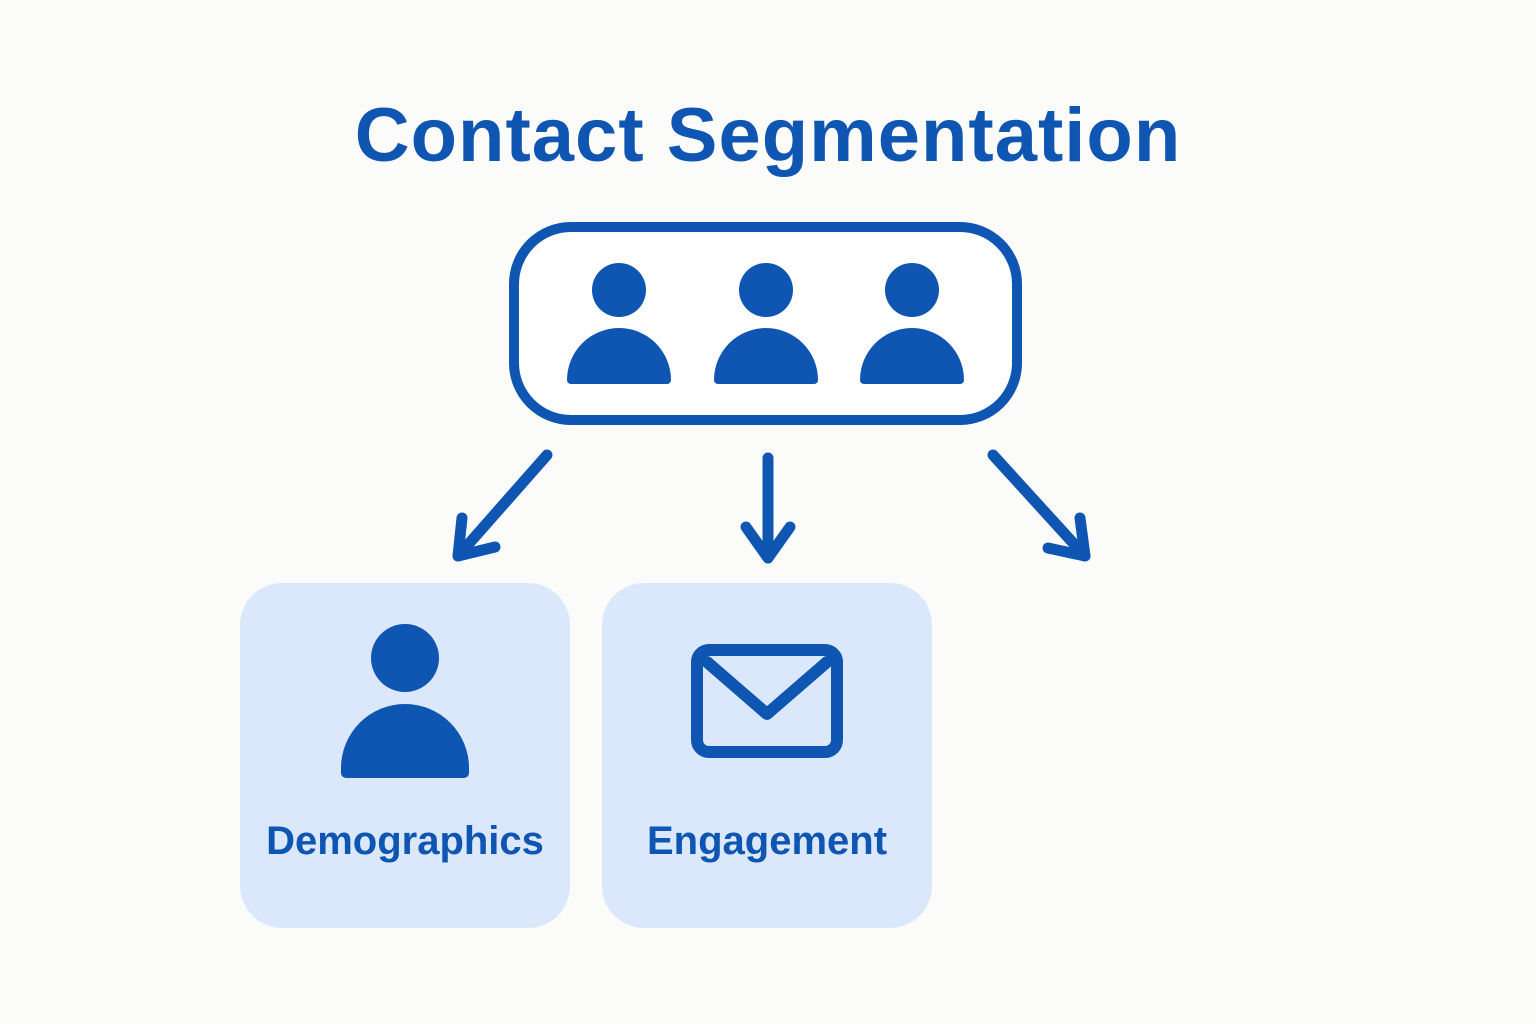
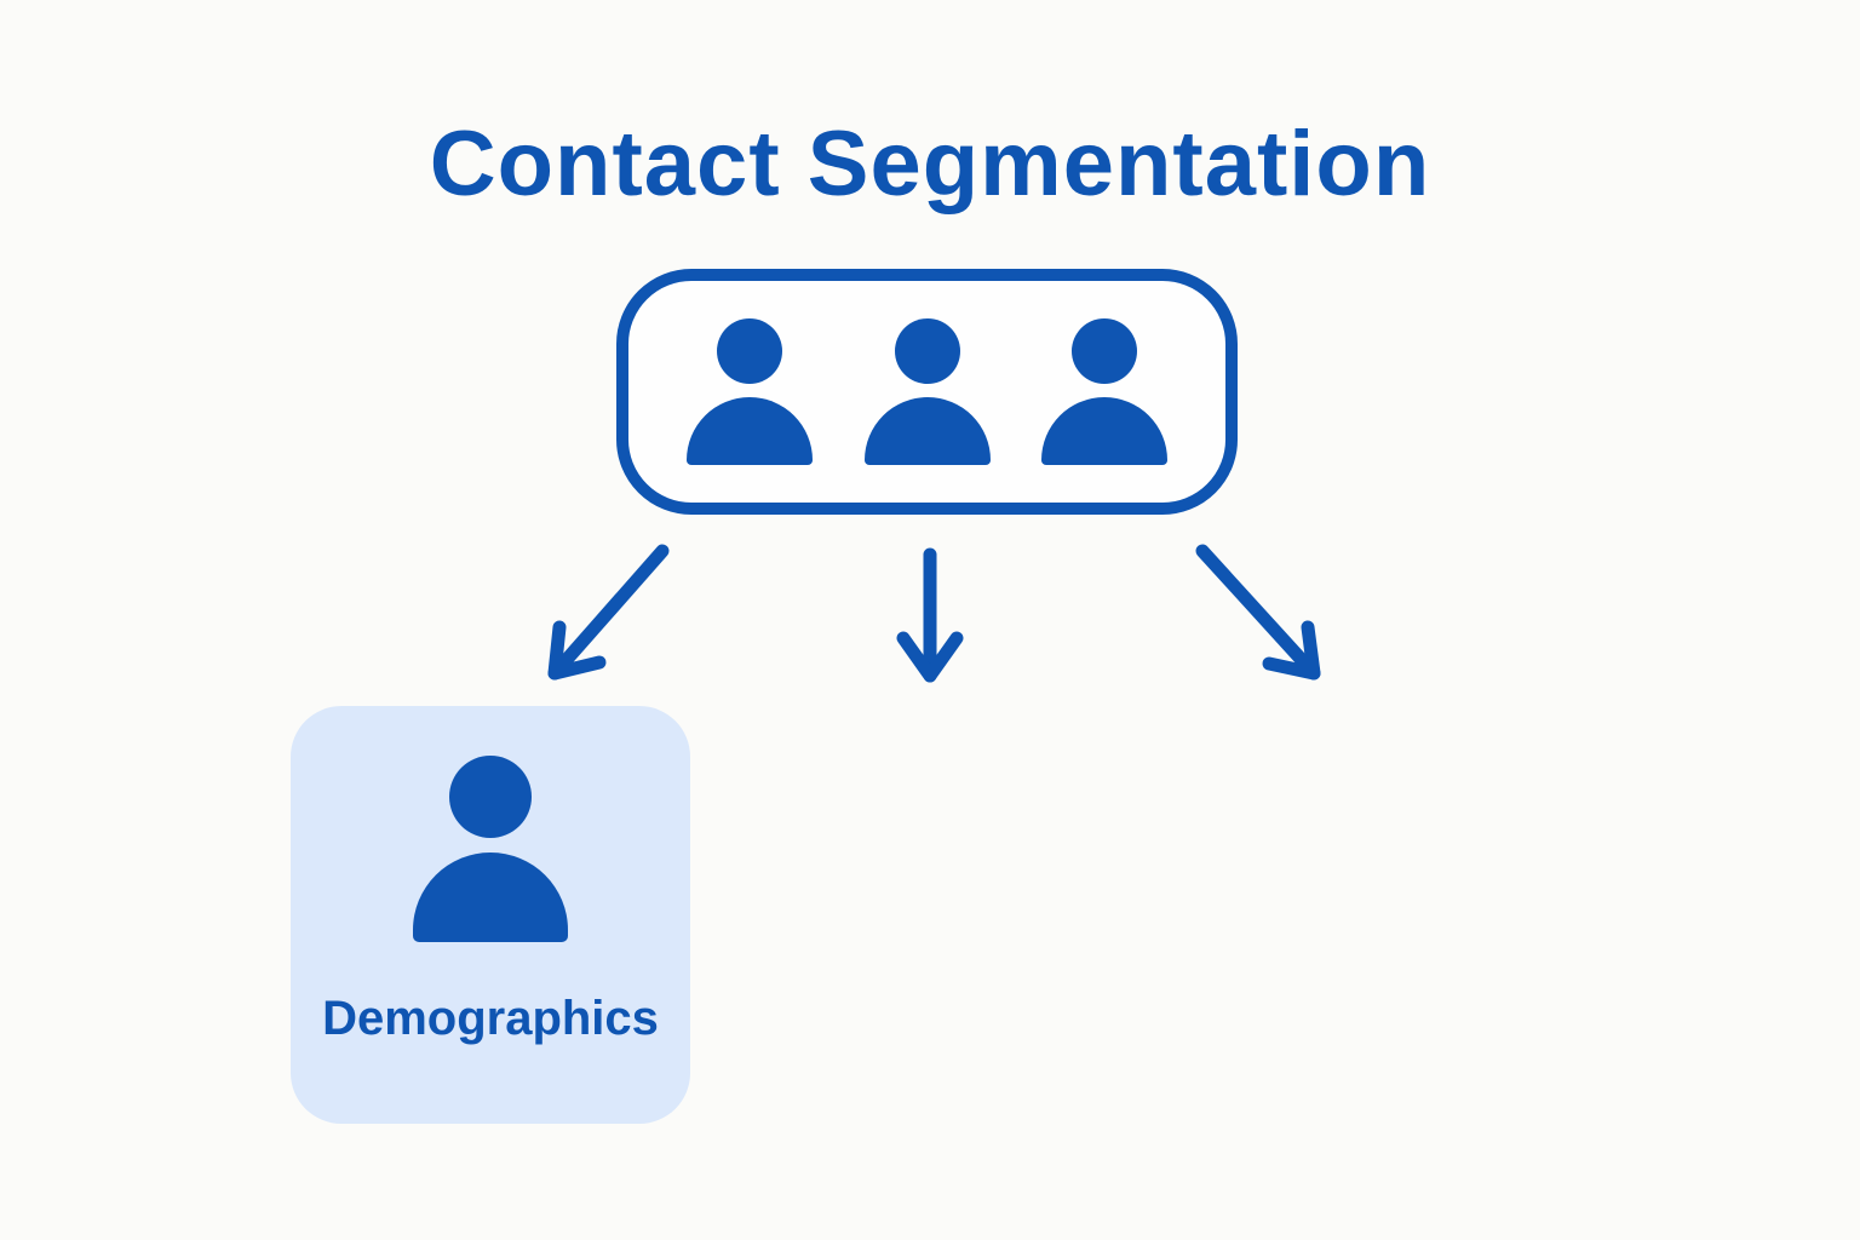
  Contact Segmentation
  Demographics
- Engagement
